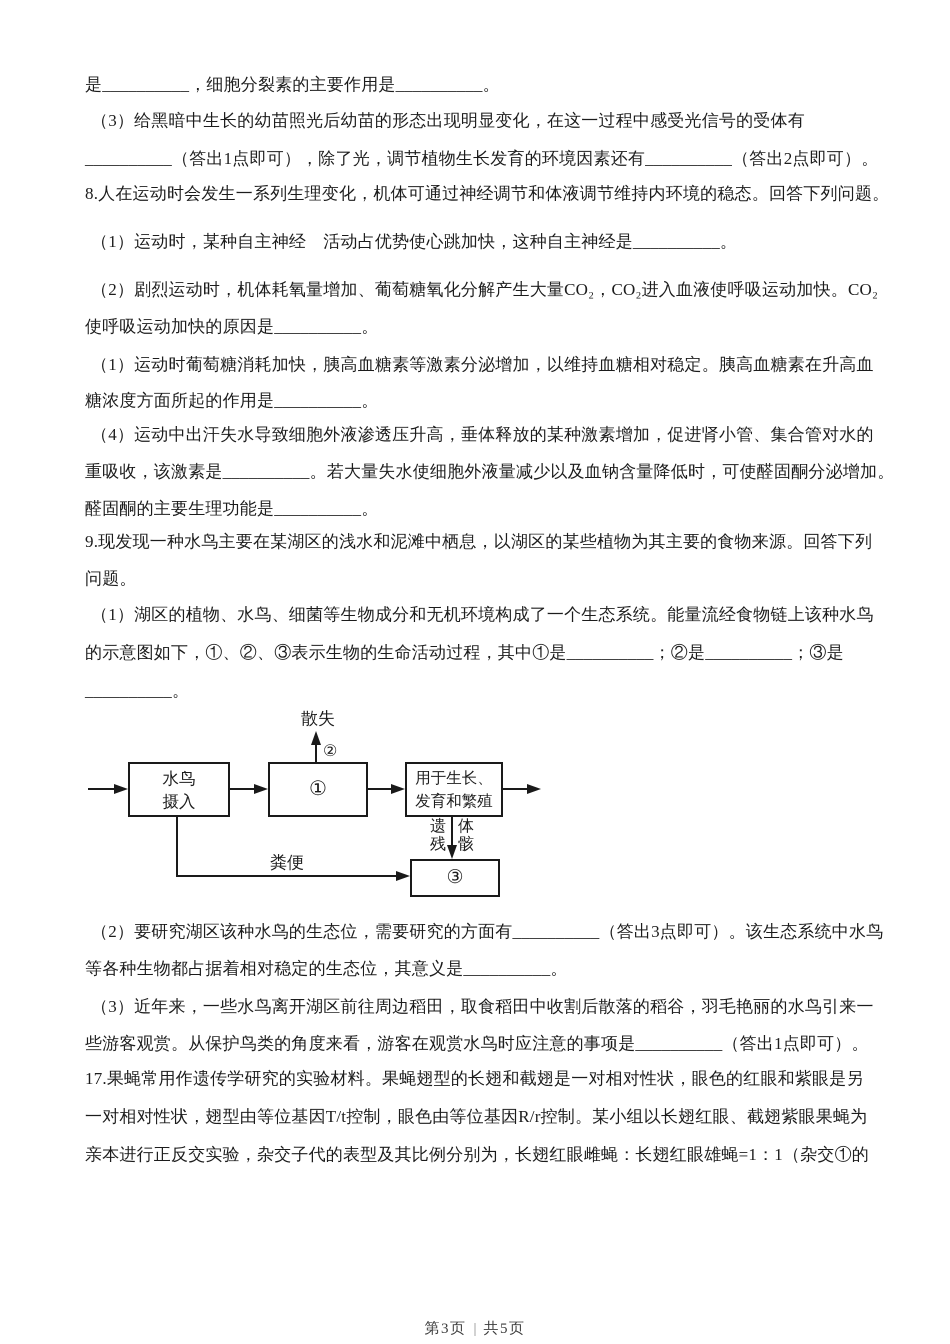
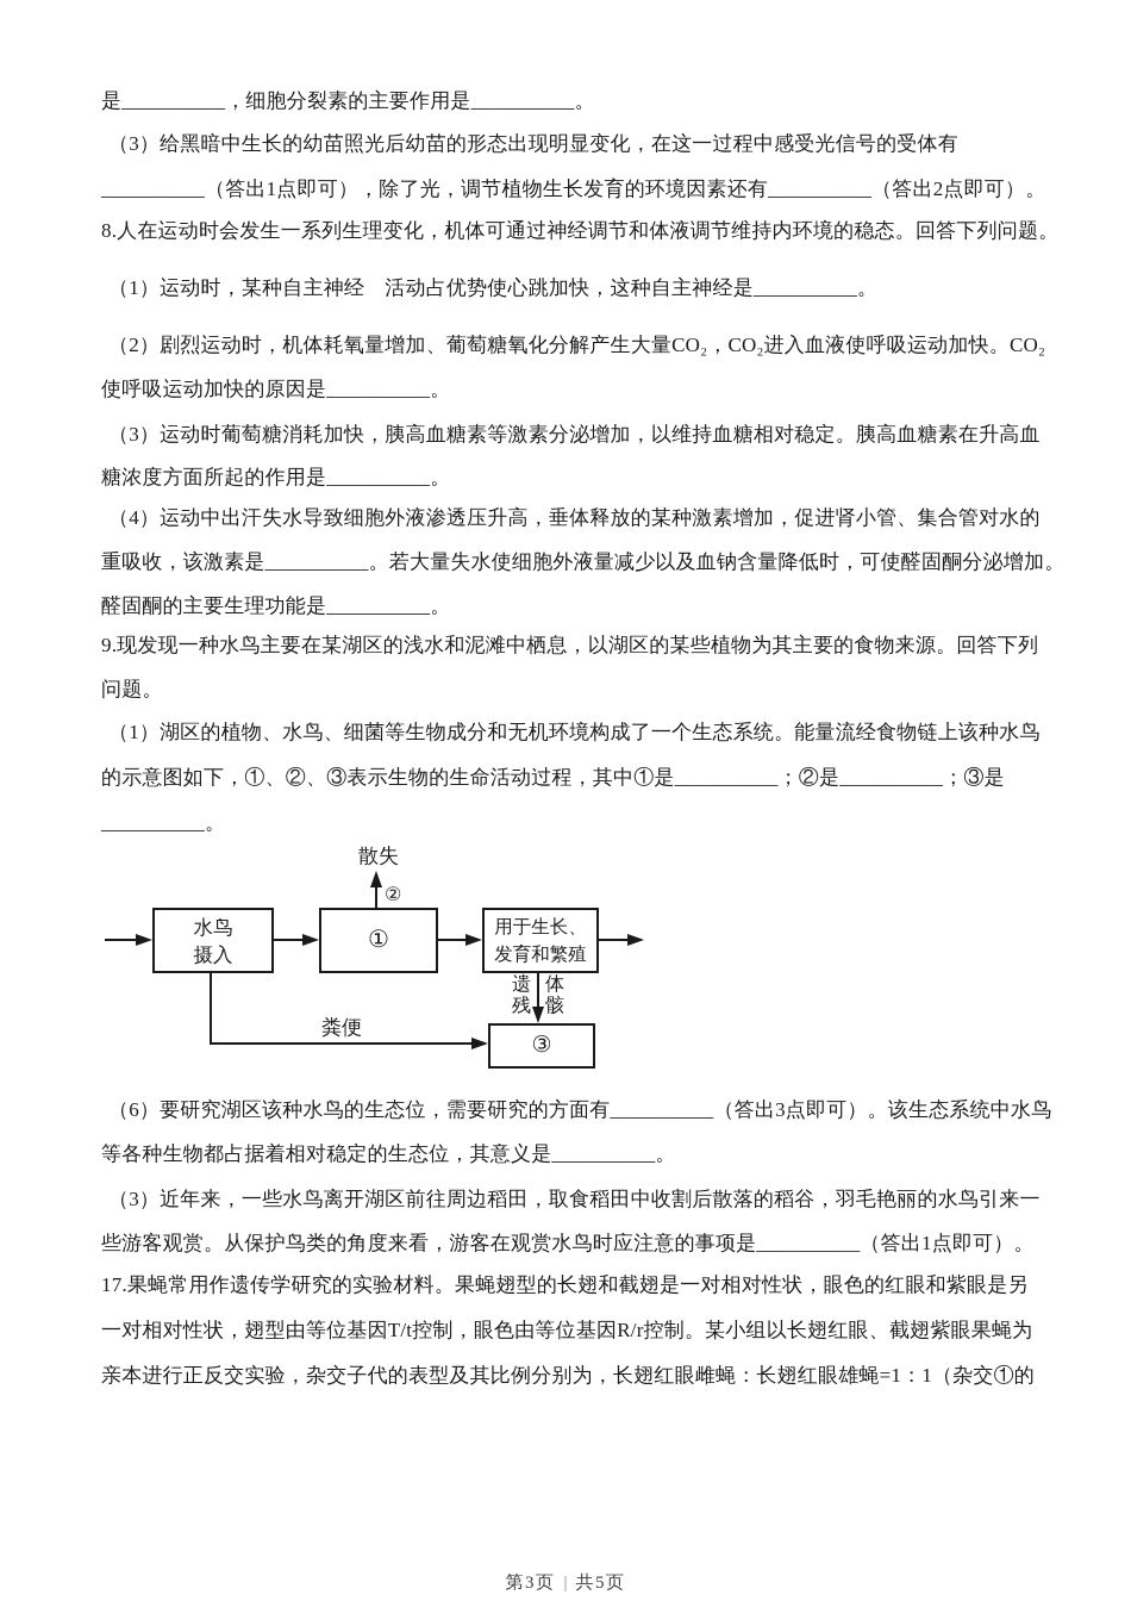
  是__________，细胞分裂素的主要作用是__________。
  （3）给黑暗中生长的幼苗照光后幼苗的形态出现明显变化，在这一过程中感受光信号的受体有
  __________（答出1点即可），除了光，调节植物生长发育的环境因素还有__________（答出2点即可）。
  8.人在运动时会发生一系列生理变化，机体可通过神经调节和体液调节维持内环境的稳态。回答下列问题。
  （1）运动时，某种自主神经 活动占优势使心跳加快，这种自主神经是__________。
  （2）剧烈运动时，机体耗氧量增加、葡萄糖氧化分解产生大量CO₂，CO₂进入血液使呼吸运动加快。CO₂
  使呼吸运动加快的原因是__________。
- （1）运动时葡萄糖消耗加快，胰高血糖素等激素分泌增加，以维持血糖相对稳定。胰高血糖素在升高血
+ （3）运动时葡萄糖消耗加快，胰高血糖素等激素分泌增加，以维持血糖相对稳定。胰高血糖素在升高血
  糖浓度方面所起的作用是__________。
  （4）运动中出汗失水导致细胞外液渗透压升高，垂体释放的某种激素增加，促进肾小管、集合管对水的
  重吸收，该激素是__________。若大量失水使细胞外液量减少以及血钠含量降低时，可使醛固酮分泌增加。
  醛固酮的主要生理功能是__________。
  9.现发现一种水鸟主要在某湖区的浅水和泥滩中栖息，以湖区的某些植物为其主要的食物来源。回答下列
  问题。
  （1）湖区的植物、水鸟、细菌等生物成分和无机环境构成了一个生态系统。能量流经食物链上该种水鸟
  的示意图如下，①、②、③表示生物的生命活动过程，其中①是__________；②是__________；③是
  __________。
- （2）要研究湖区该种水鸟的生态位，需要研究的方面有__________（答出3点即可）。该生态系统中水鸟
+ （6）要研究湖区该种水鸟的生态位，需要研究的方面有__________（答出3点即可）。该生态系统中水鸟
  等各种生物都占据着相对稳定的生态位，其意义是__________。
  （3）近年来，一些水鸟离开湖区前往周边稻田，取食稻田中收割后散落的稻谷，羽毛艳丽的水鸟引来一
  些游客观赏。从保护鸟类的角度来看，游客在观赏水鸟时应注意的事项是__________（答出1点即可）。
  17.果蝇常用作遗传学研究的实验材料。果蝇翅型的长翅和截翅是一对相对性状，眼色的红眼和紫眼是另
  一对相对性状，翅型由等位基因T/t控制，眼色由等位基因R/r控制。某小组以长翅红眼、截翅紫眼果蝇为
  亲本进行正反交实验，杂交子代的表型及其比例分别为，长翅红眼雌蝇：长翅红眼雄蝇=1：1（杂交①的
  散失
  ②
  水鸟
  摄入
  ①
  用于生长、
  发育和繁殖
  遗
  残
  体
  骸
  粪便
  ③
  第3页 | 共5页
